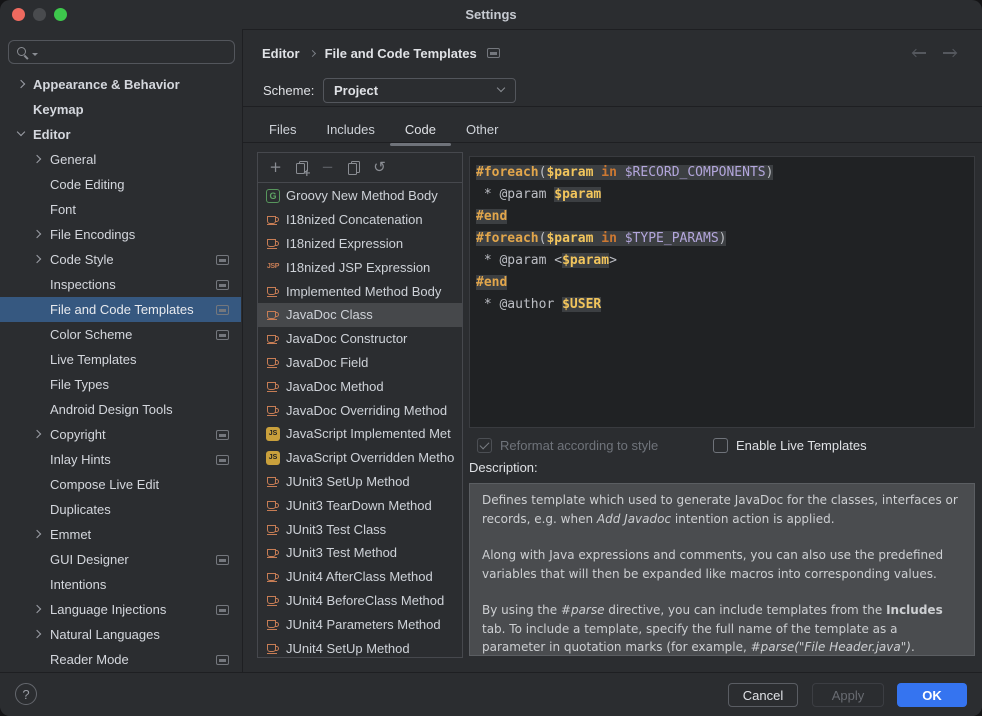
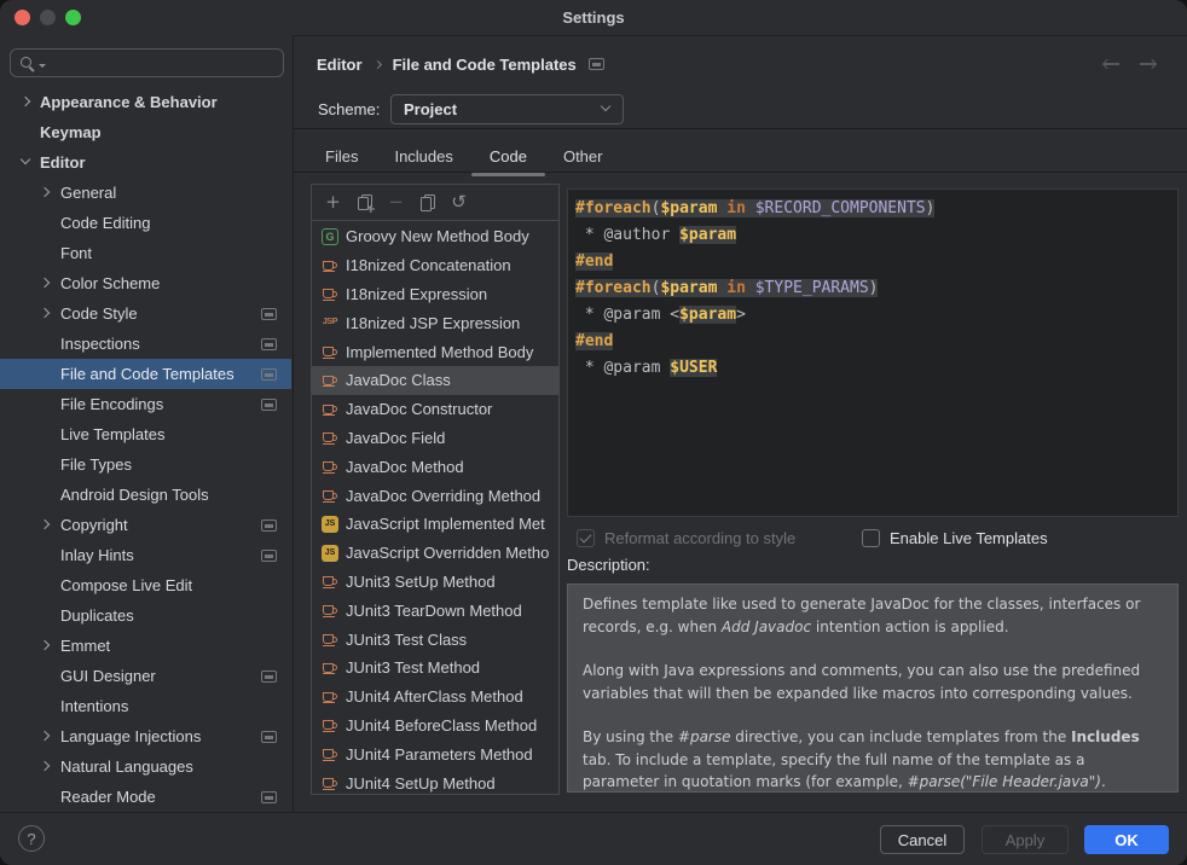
  Settings
  Appearance & Behavior
  Keymap
  Editor
  General
  Code Editing
  Font
- File Encodings
+ Color Scheme
  Code Style
  Inspections
  File and Code Templates
- Color Scheme
+ File Encodings
  Live Templates
  File Types
  Android Design Tools
  Copyright
  Inlay Hints
  Compose Live Edit
  Duplicates
  Emmet
  GUI Designer
  Intentions
  Language Injections
  Natural Languages
  Reader Mode
  Editor
  File and Code Templates
  Scheme:
  Project
  Files
  Includes
  Code
  Other
  Groovy New Method Body
  I18nized Concatenation
  I18nized Expression
  I18nized JSP Expression
  Implemented Method Body
  JavaDoc Class
  JavaDoc Constructor
  JavaDoc Field
  JavaDoc Method
  JavaDoc Overriding Method
  JavaScript Implemented Met
  JavaScript Overridden Metho
  JUnit3 SetUp Method
  JUnit3 TearDown Method
  JUnit3 Test Class
  JUnit3 Test Method
  JUnit4 AfterClass Method
  JUnit4 BeforeClass Method
  JUnit4 Parameters Method
  JUnit4 SetUp Method
  #foreach($param in $RECORD_COMPONENTS)
- * @param $param
+ * @author $param
  #end
  #foreach($param in $TYPE_PARAMS)
  * @param <$param>
  #end
- * @author $USER
+ * @param $USER
  Reformat according to style
  Enable Live Templates
  Description:
- Defines template which used to generate JavaDoc for the classes, interfaces or records, e.g. when Add Javadoc intention action is applied.
+ Defines template like used to generate JavaDoc for the classes, interfaces or records, e.g. when Add Javadoc intention action is applied.
  Along with Java expressions and comments, you can also use the predefined variables that will then be expanded like macros into corresponding values.
  By using the #parse directive, you can include templates from the Includes tab. To include a template, specify the full name of the template as a parameter in quotation marks (for example, #parse("File Header.java").
  Cancel
  Apply
  OK
